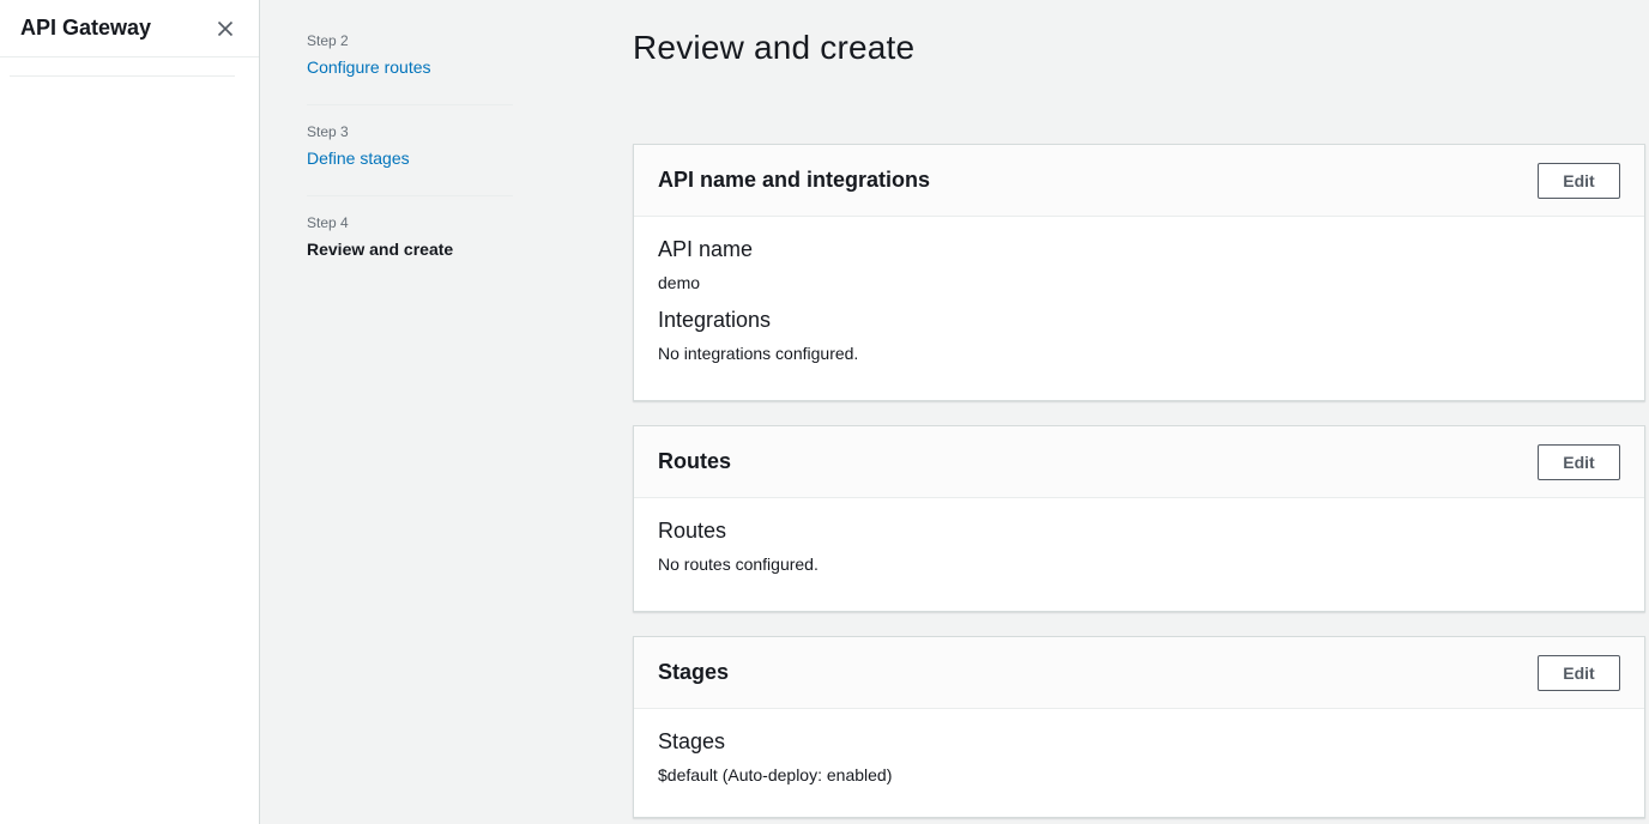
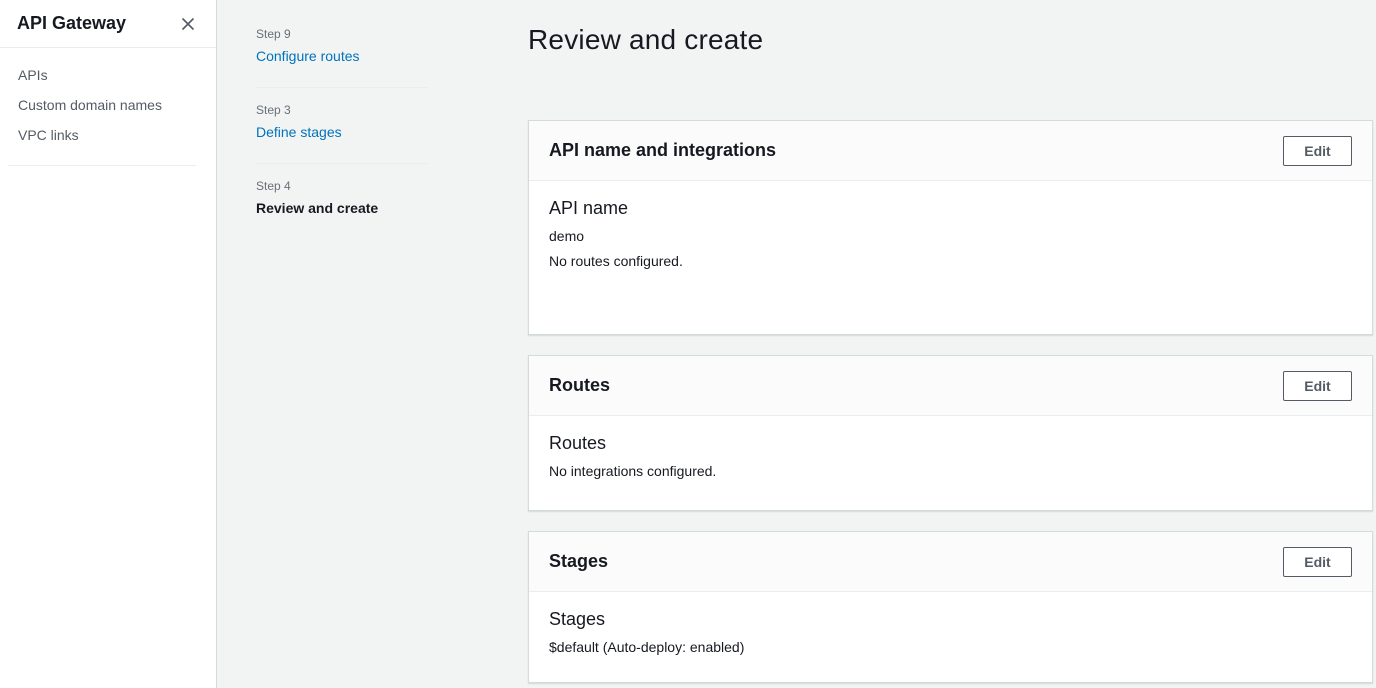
  API Gateway
+ APIs
+ Custom domain names
+ VPC links
- Step 2
+ Step 9
  Configure routes
  Step 3
  Define stages
  Step 4
  Review and create
  Review and create
  API name and integrations
  Edit
  API name
  demo
- Integrations
- No integrations configured.
+ No routes configured.
  Routes
  Edit
  Routes
- No routes configured.
+ No integrations configured.
  Stages
  Edit
  Stages
  $default (Auto-deploy: enabled)
